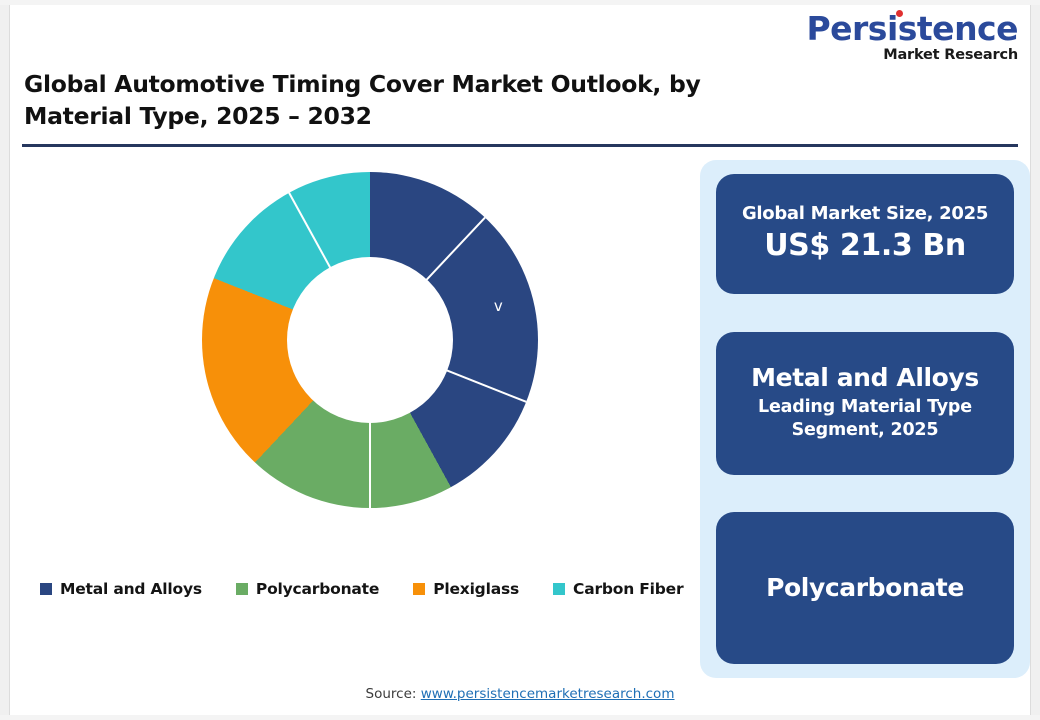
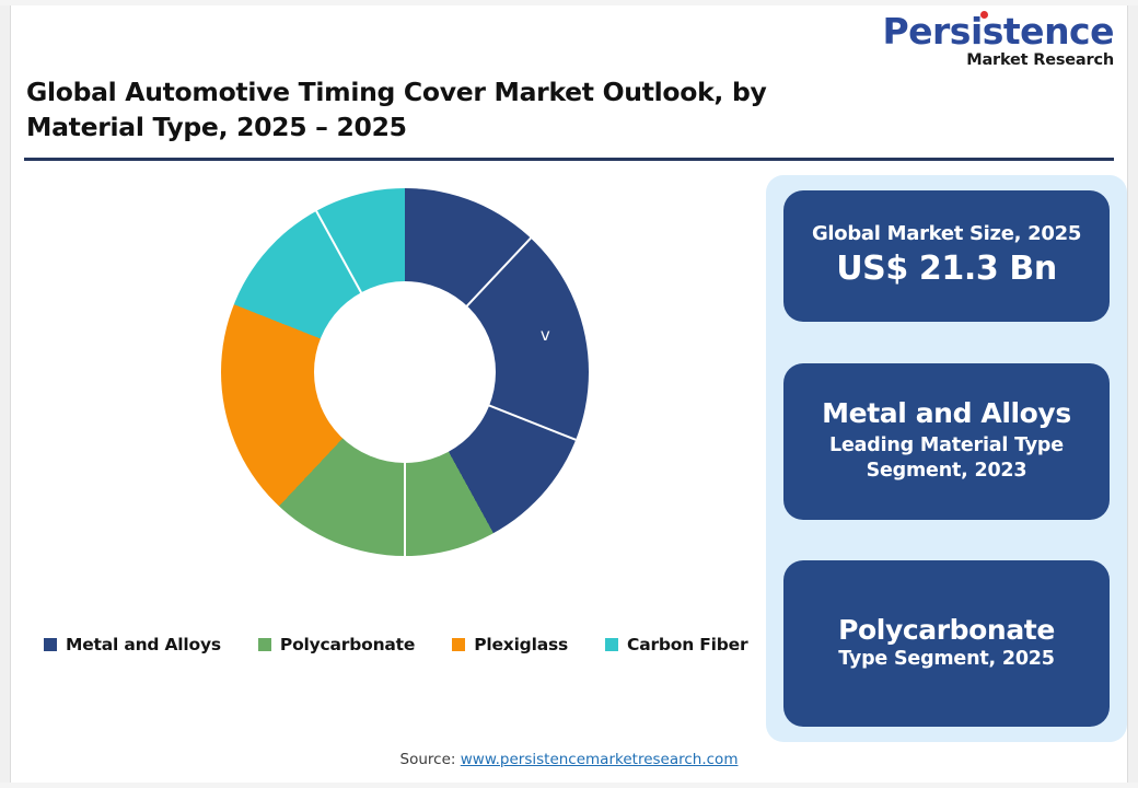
  Persistence
  Market Research
- Global Automotive Timing Cover Market Outlook, by Material Type, 2025 – 2032
+ Global Automotive Timing Cover Market Outlook, by Material Type, 2025 – 2025
  v
  Metal and Alloys
  Polycarbonate
  Plexiglass
  Carbon Fiber
  Global Market Size, 2025
  US$ 21.3 Bn
  Metal and Alloys
  Leading Material Type
- Segment, 2025
+ Segment, 2023
  Polycarbonate
+ Type Segment, 2025
  Source: www.persistencemarketresearch.com
